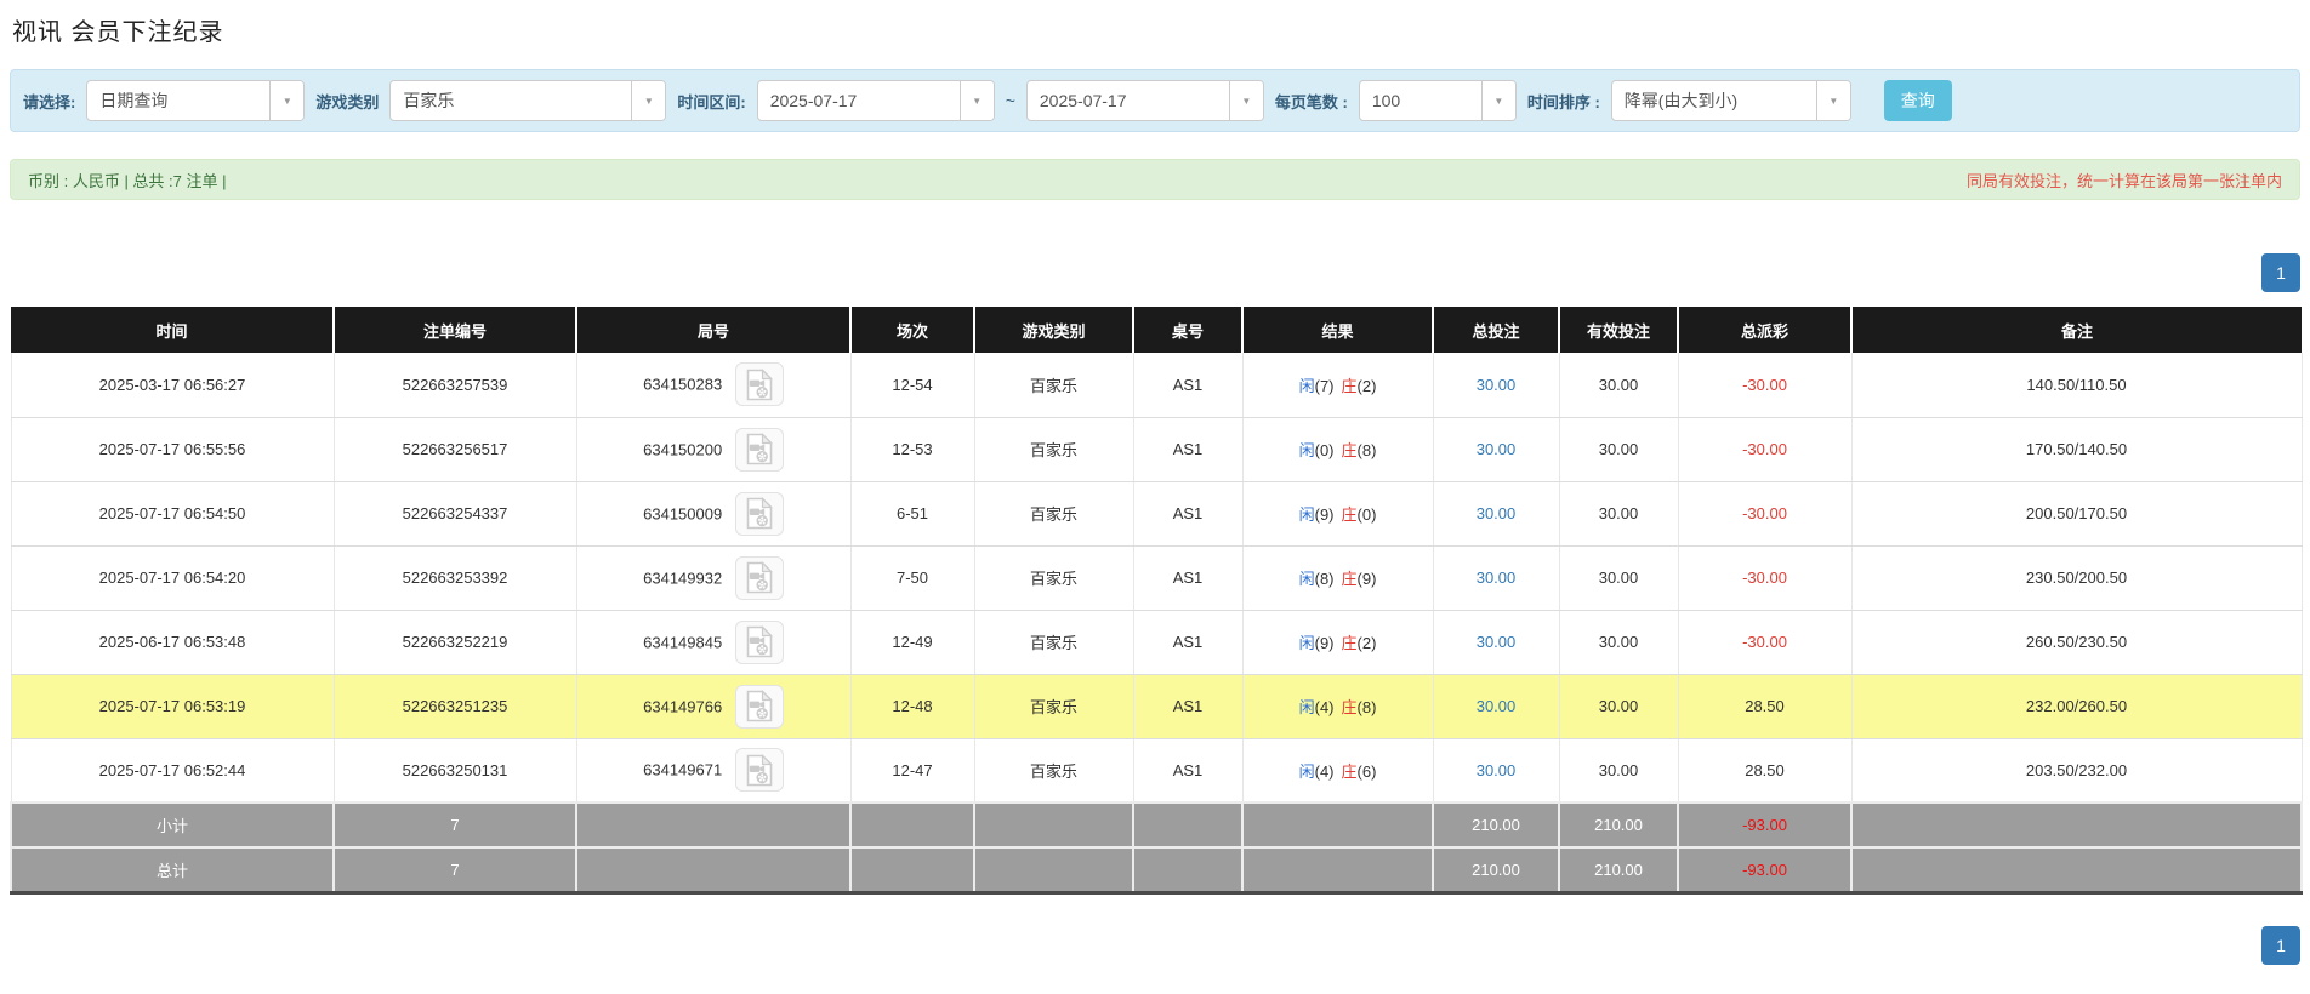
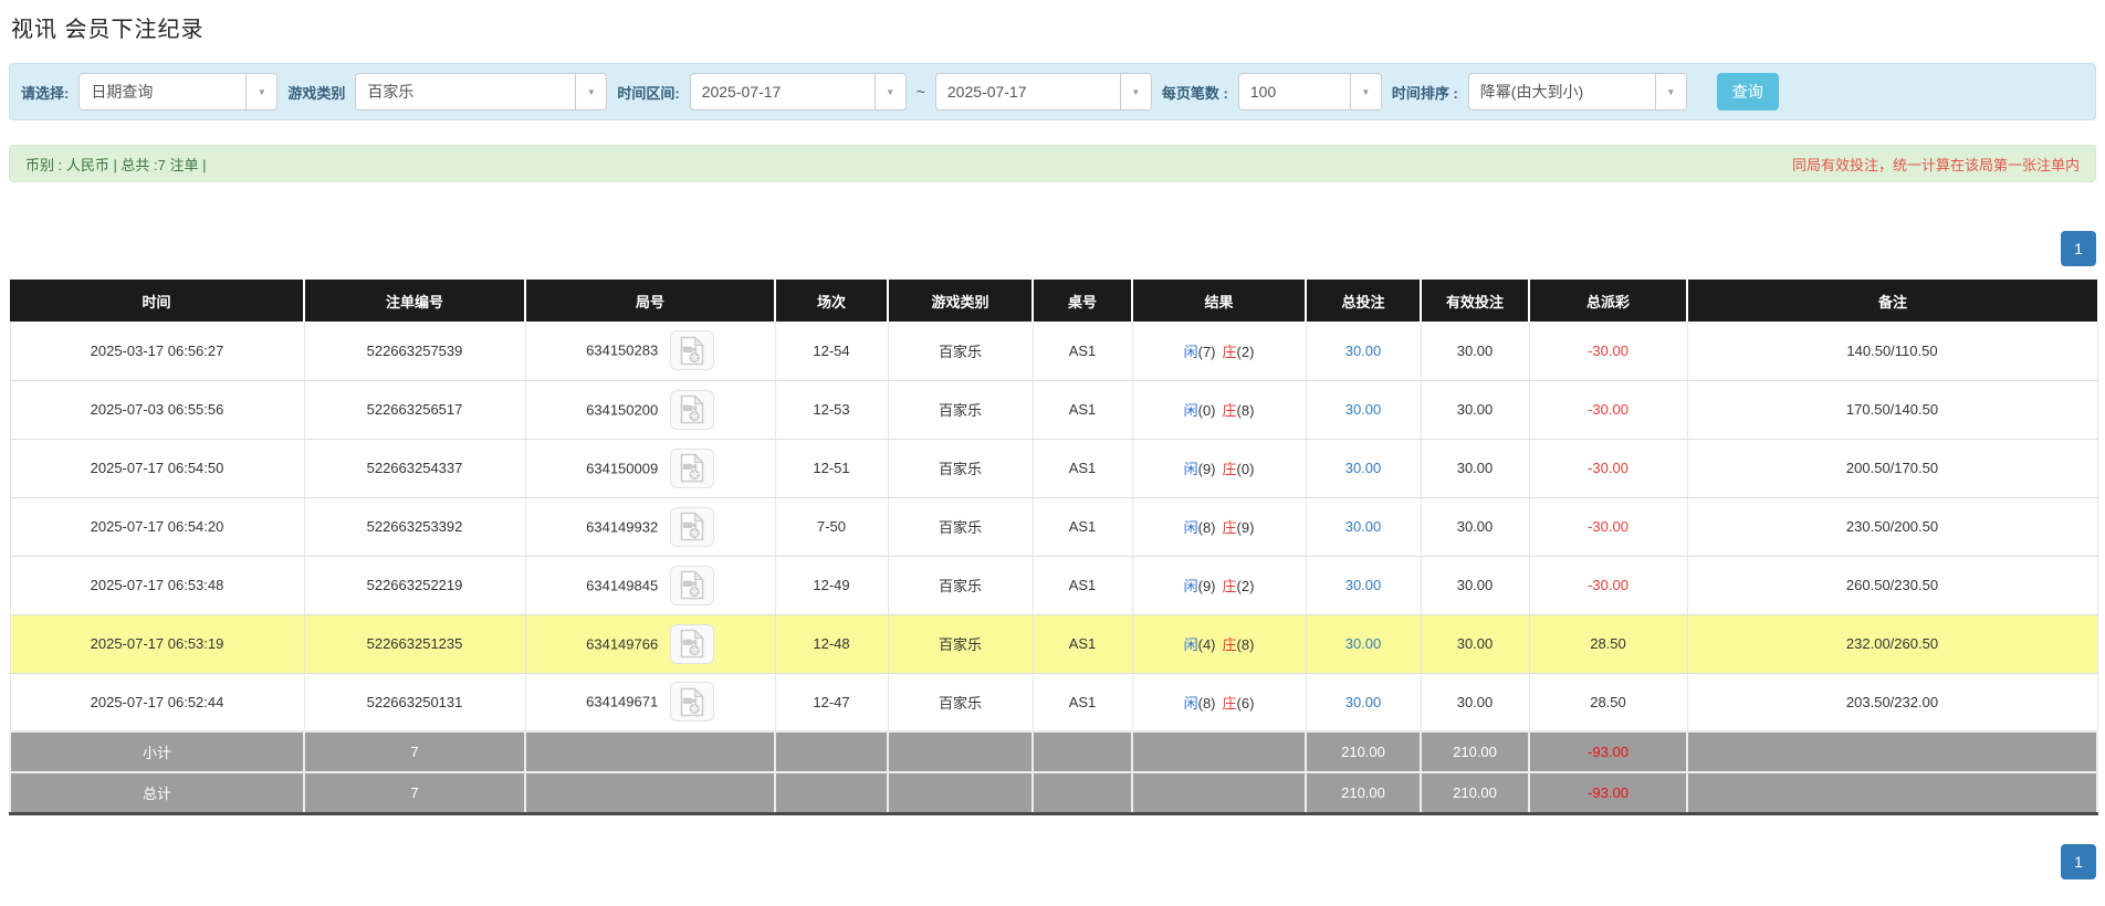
  视讯 会员下注纪录
  请选择:
  日期查询
  ▼
  游戏类别
  百家乐
  ▼
  时间区间:
  2025-07-17
  ▼
  ~
  2025-07-17
  ▼
  每页笔数 :
  100
  ▼
  时间排序 :
  降幂(由大到小)
  ▼
  查询
  币别 : 人民币 | 总共 :7 注单 |
  同局有效投注，统一计算在该局第一张注单内
  1
  时间	注单编号	局号	场次	游戏类别	桌号	结果	总投注	有效投注	总派彩	备注
  2025-03-17 06:56:27	522663257539	634150283	12-54	百家乐	AS1	闲(7) 庄(2)	30.00	30.00	-30.00	140.50/110.50
- 2025-07-17 06:55:56	522663256517	634150200	12-53	百家乐	AS1	闲(0) 庄(8)	30.00	30.00	-30.00	170.50/140.50
+ 2025-07-03 06:55:56	522663256517	634150200	12-53	百家乐	AS1	闲(0) 庄(8)	30.00	30.00	-30.00	170.50/140.50
- 2025-07-17 06:54:50	522663254337	634150009	6-51	百家乐	AS1	闲(9) 庄(0)	30.00	30.00	-30.00	200.50/170.50
+ 2025-07-17 06:54:50	522663254337	634150009	12-51	百家乐	AS1	闲(9) 庄(0)	30.00	30.00	-30.00	200.50/170.50
  2025-07-17 06:54:20	522663253392	634149932	7-50	百家乐	AS1	闲(8) 庄(9)	30.00	30.00	-30.00	230.50/200.50
- 2025-06-17 06:53:48	522663252219	634149845	12-49	百家乐	AS1	闲(9) 庄(2)	30.00	30.00	-30.00	260.50/230.50
+ 2025-07-17 06:53:48	522663252219	634149845	12-49	百家乐	AS1	闲(9) 庄(2)	30.00	30.00	-30.00	260.50/230.50
  2025-07-17 06:53:19	522663251235	634149766	12-48	百家乐	AS1	闲(4) 庄(8)	30.00	30.00	28.50	232.00/260.50
- 2025-07-17 06:52:44	522663250131	634149671	12-47	百家乐	AS1	闲(4) 庄(6)	30.00	30.00	28.50	203.50/232.00
+ 2025-07-17 06:52:44	522663250131	634149671	12-47	百家乐	AS1	闲(8) 庄(6)	30.00	30.00	28.50	203.50/232.00
  小计	7						210.00	210.00	-93.00
  总计	7						210.00	210.00	-93.00
  1
